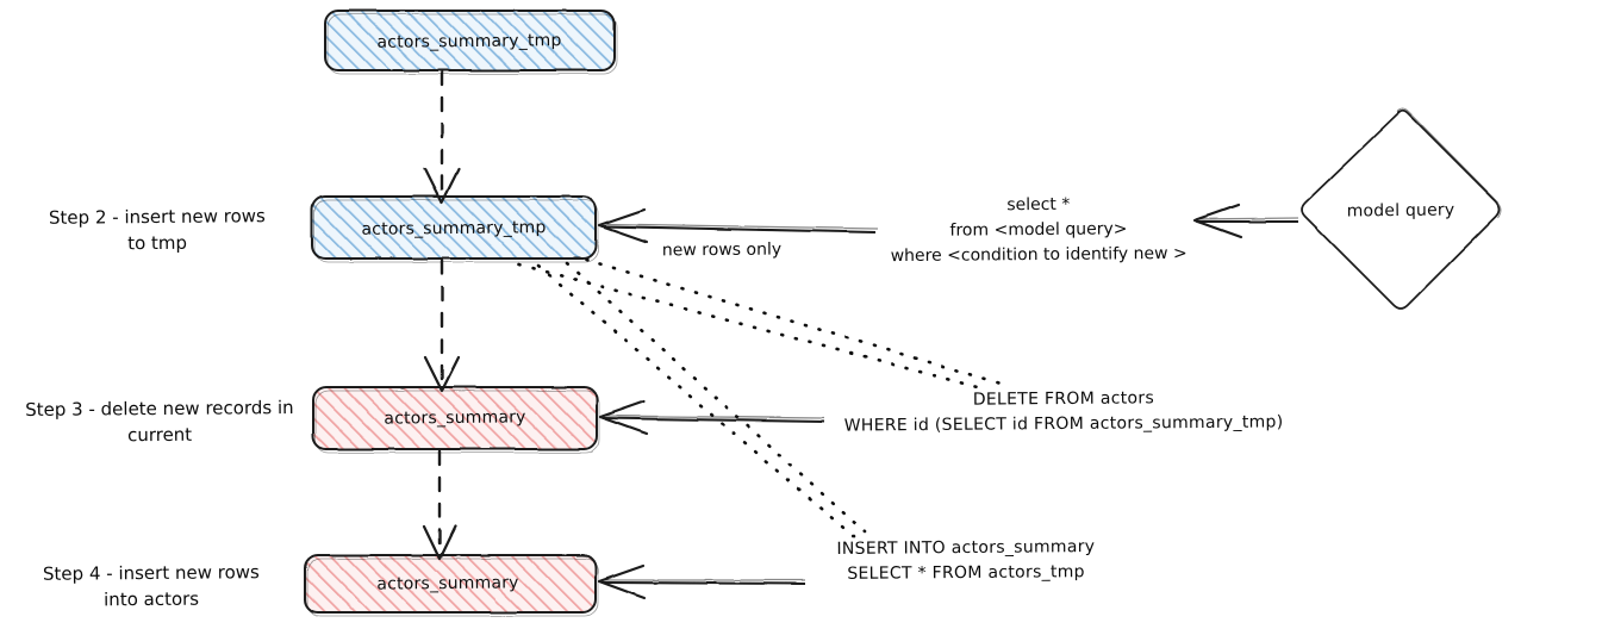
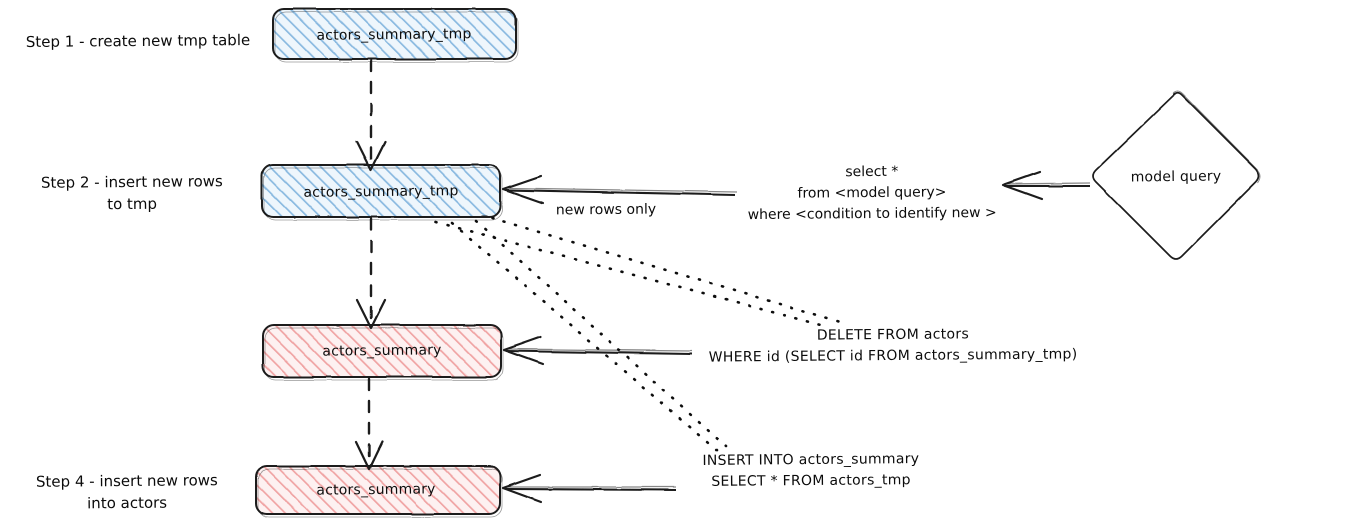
+ Step 1 - create new tmp table
  Step 2 - insert new rows
  to tmp
- Step 3 - delete new records in
- current
  Step 4 - insert new rows
  into actors
  actors_summary_tmp
  actors_summary_tmp
  actors_summary
  actors_summary
  model query
  new rows only
  select *
  from <model query>
  where <condition to identify new >
  DELETE FROM actors
  WHERE id (SELECT id FROM actors_summary_tmp)
  INSERT INTO actors_summary
  SELECT * FROM actors_tmp
